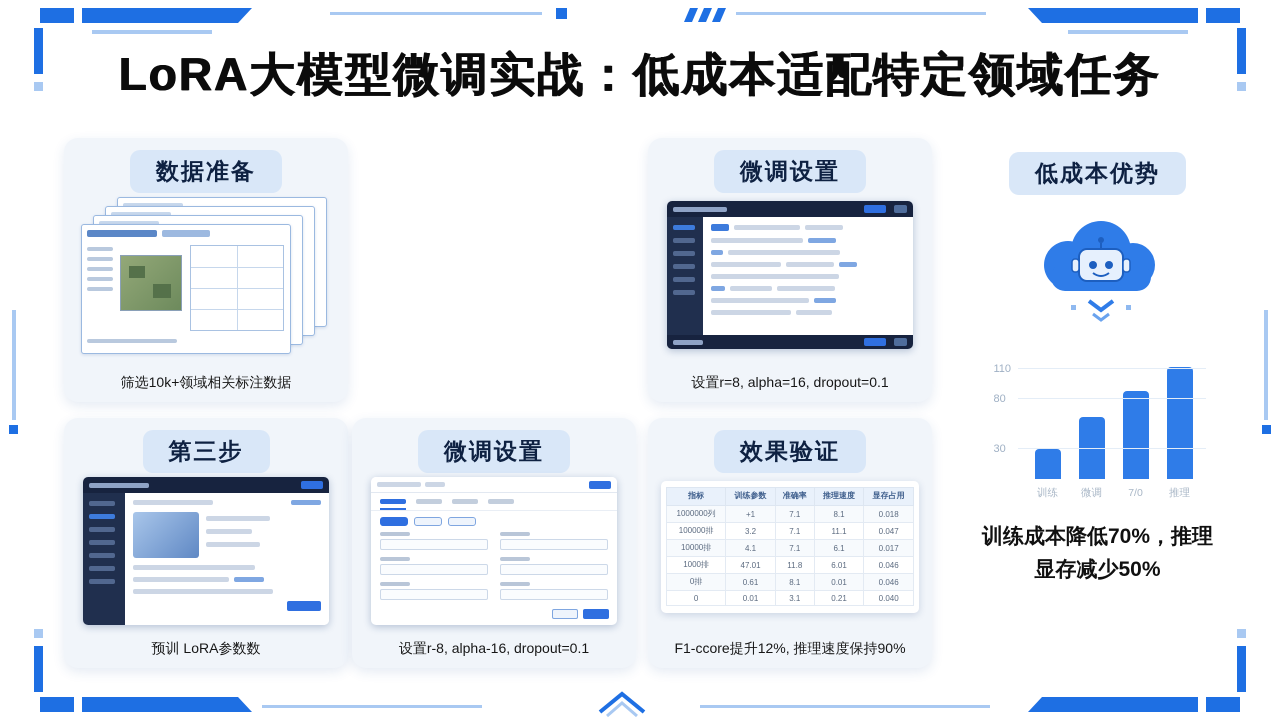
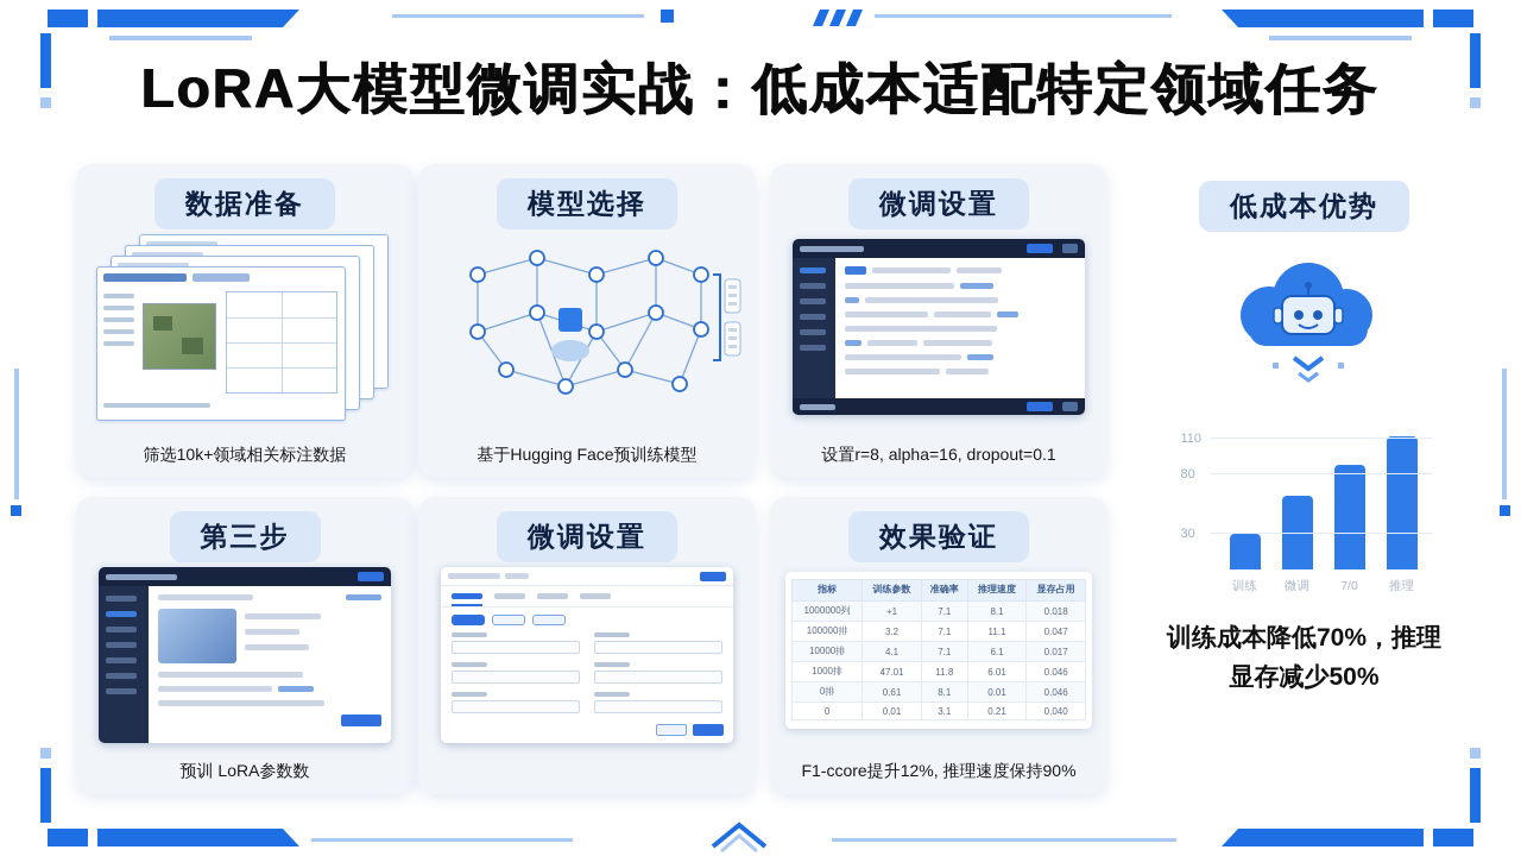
  LoRA大模型微调实战：低成本适配特定领域任务
  数据准备
  筛选10k+领域相关标注数据
+ 模型选择
+ 基于Hugging Face预训练模型
  微调设置
  设置r=8, alpha=16, dropout=0.1
  第三步
  预训 LoRA参数数
  微调设置
- 设置r-8, alpha-16, dropout=0.1
  效果验证
  指标	训练参数	准确率	推理速度	显存占用
  1000000列	+1	7.1	8.1	0.018
  100000排	3.2	7.1	11.1	0.047
  10000排	4.1	7.1	6.1	0.017
  1000排	47.01	11.8	6.01	0.046
  0排	0.61	8.1	0.01	0.046
  0	0.01	3.1	0.21	0.040
  F1-ccore提升12%, 推理速度保持90%
  低成本优势
  训练
  微调
  7/0
  推理
  110
  80
  30
  训练成本降低70%，推理
  显存减少50%
